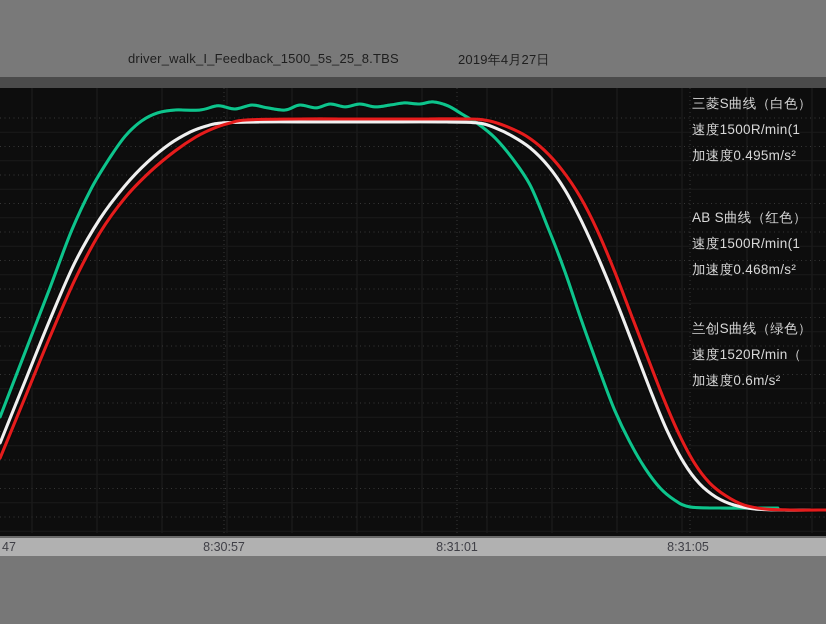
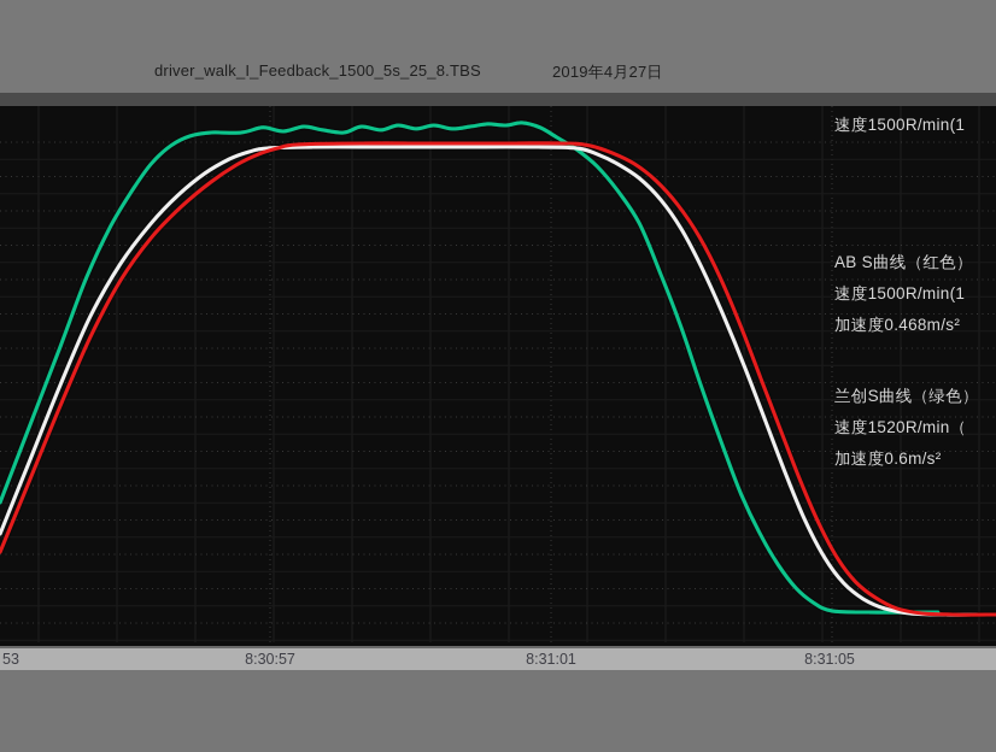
  driver_walk_I_Feedback_1500_5s_25_8.TBS
  2019年4月27日
- 三菱S曲线（白色）
  速度1500R/min(1
- 加速度0.495m/s²
  AB S曲线（红色）
  速度1500R/min(1
  加速度0.468m/s²
  兰创S曲线（绿色）
  速度1520R/min（
  加速度0.6m/s²
- 47
+ 53
  8:30:57
  8:31:01
  8:31:05
